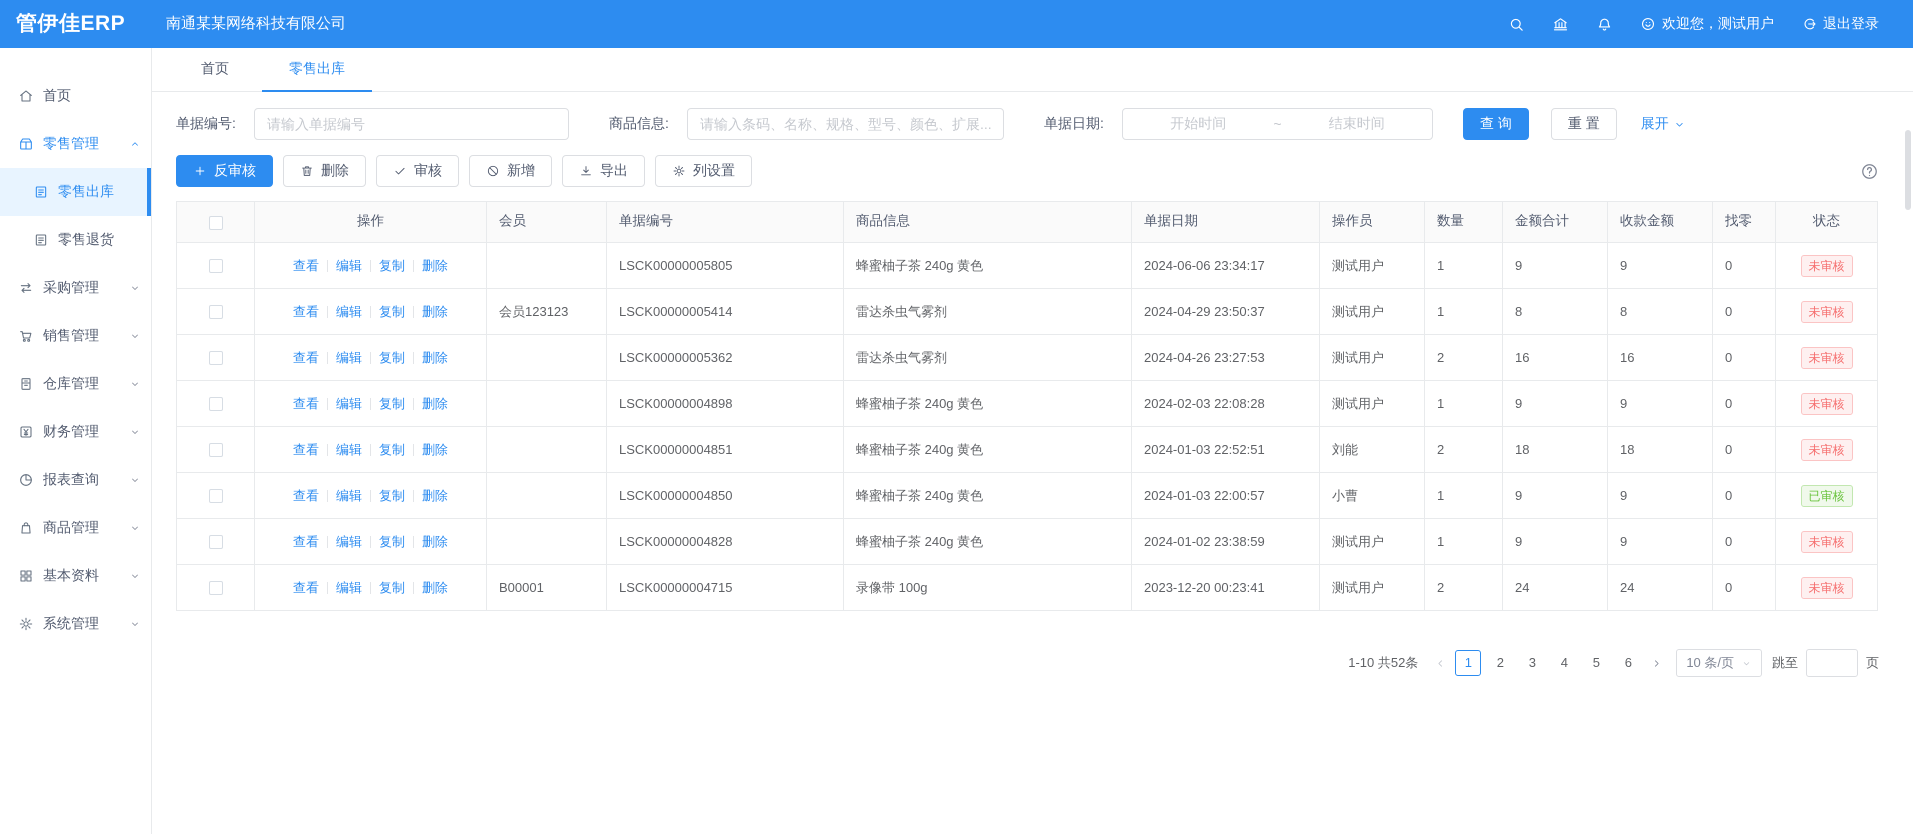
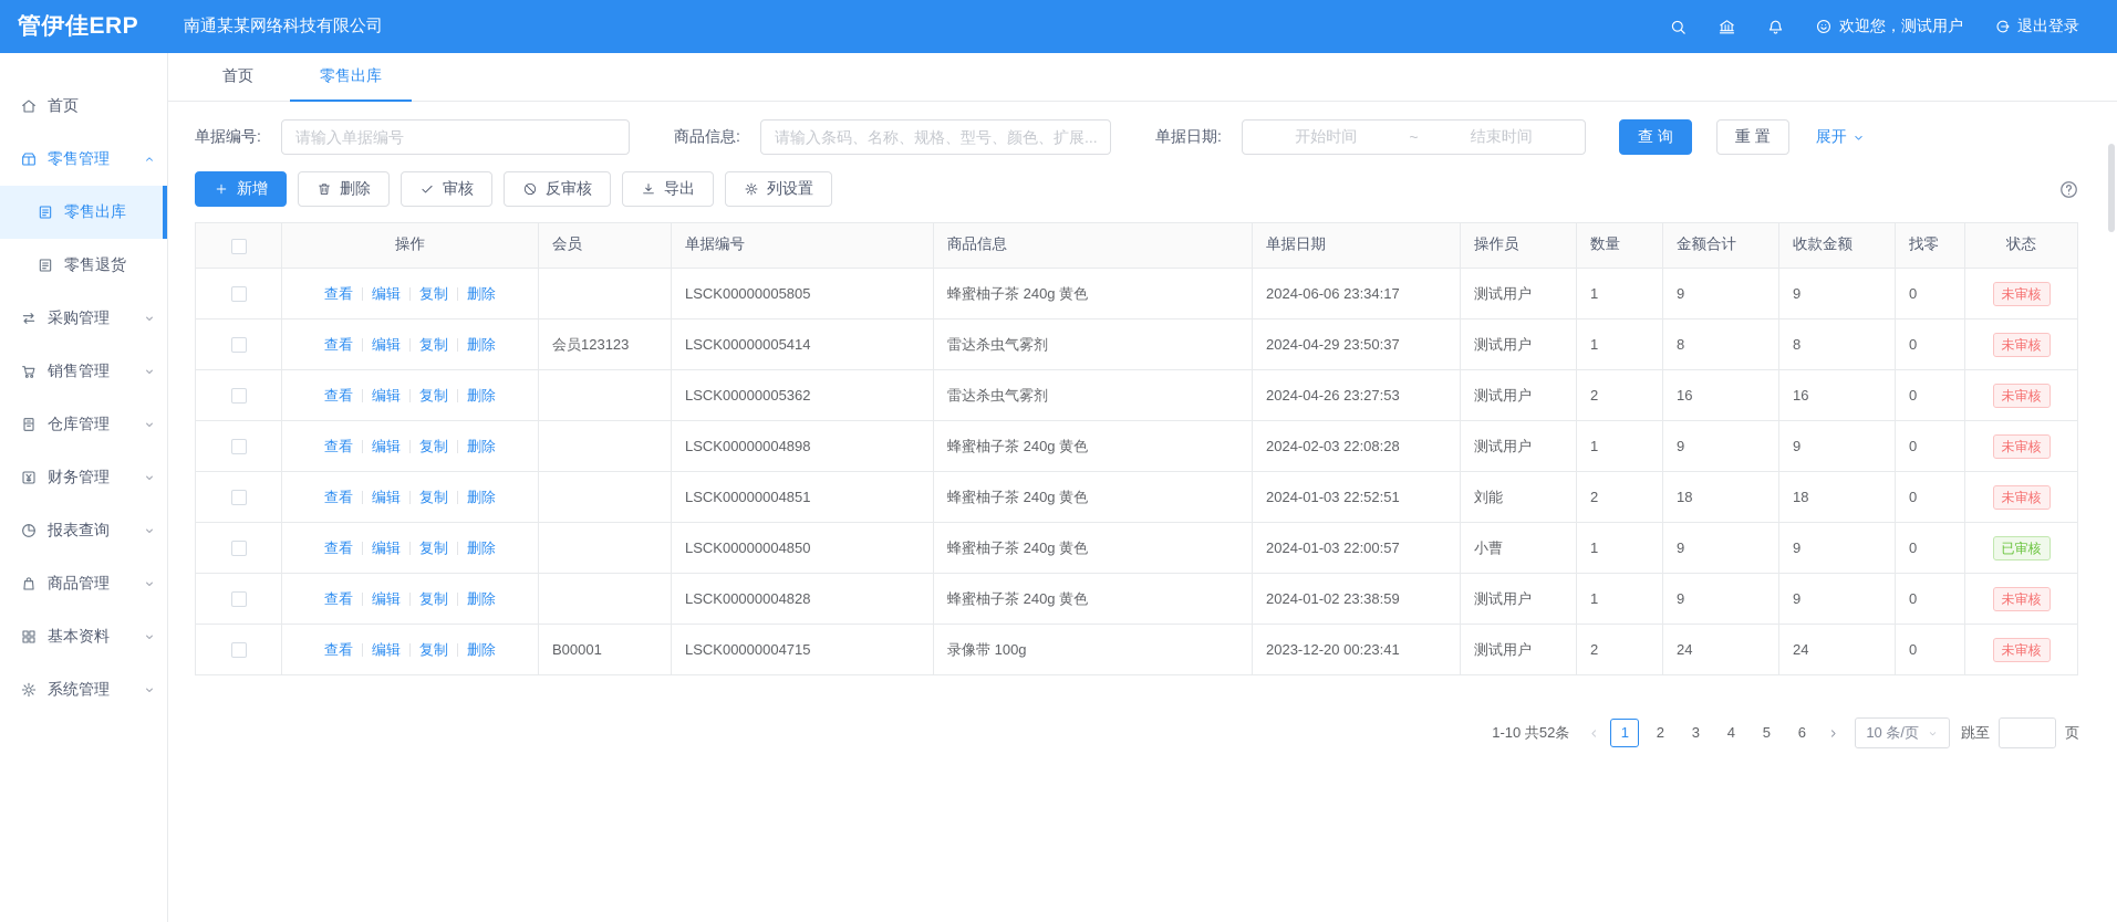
  管伊佳ERP
  南通某某网络科技有限公司
  欢迎您，测试用户
  退出登录
  首页
  零售管理
  零售出库
  零售退货
  采购管理
  销售管理
  仓库管理
  财务管理
  报表查询
  商品管理
  基本资料
  系统管理
  首页
  零售出库
  单据编号:
  请输入单据编号
  商品信息:
  请输入条码、名称、规格、型号、颜色、扩展...
  单据日期:
  开始时间
  ~
  结束时间
  查 询
  重 置
  展开
- 反审核
+ 新增
  删除
  审核
- 新增
+ 反审核
  导出
  列设置
  	操作	会员	单据编号	商品信息	单据日期	操作员	数量	金额合计	收款金额	找零	状态
  	查看 编辑 复制 删除		LSCK00000005805	蜂蜜柚子茶 240g 黄色	2024-06-06 23:34:17	测试用户	1	9	9	0	未审核
  	查看 编辑 复制 删除	会员123123	LSCK00000005414	雷达杀虫气雾剂	2024-04-29 23:50:37	测试用户	1	8	8	0	未审核
  	查看 编辑 复制 删除		LSCK00000005362	雷达杀虫气雾剂	2024-04-26 23:27:53	测试用户	2	16	16	0	未审核
  	查看 编辑 复制 删除		LSCK00000004898	蜂蜜柚子茶 240g 黄色	2024-02-03 22:08:28	测试用户	1	9	9	0	未审核
  	查看 编辑 复制 删除		LSCK00000004851	蜂蜜柚子茶 240g 黄色	2024-01-03 22:52:51	刘能	2	18	18	0	未审核
  	查看 编辑 复制 删除		LSCK00000004850	蜂蜜柚子茶 240g 黄色	2024-01-03 22:00:57	小曹	1	9	9	0	已审核
  	查看 编辑 复制 删除		LSCK00000004828	蜂蜜柚子茶 240g 黄色	2024-01-02 23:38:59	测试用户	1	9	9	0	未审核
  	查看 编辑 复制 删除	B00001	LSCK00000004715	录像带 100g	2023-12-20 00:23:41	测试用户	2	24	24	0	未审核
  1-10 共52条
  1
  2
  3
  4
  5
  6
  10 条/页
  跳至
  页
